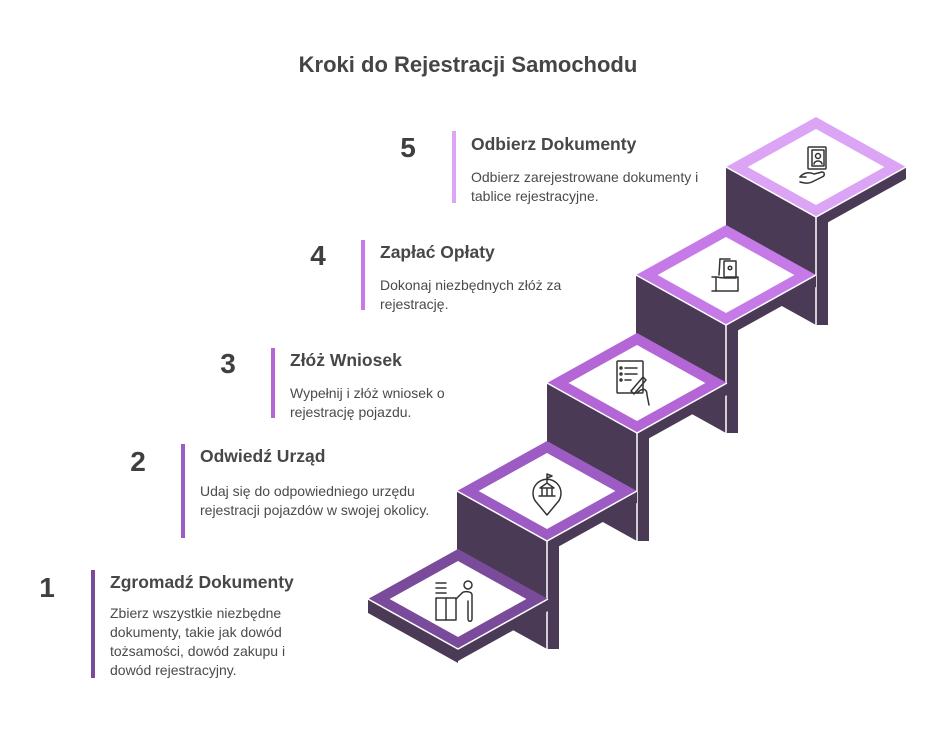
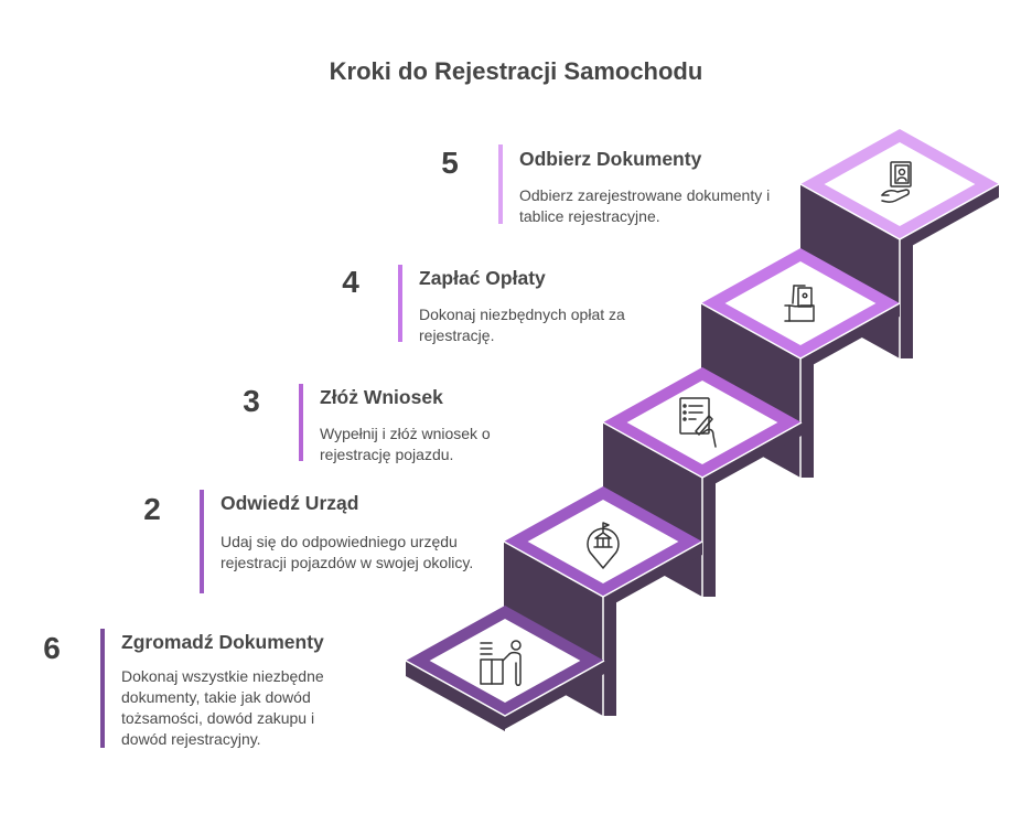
  Kroki do Rejestracji Samochodu
  5
  Odbierz Dokumenty
  Odbierz zarejestrowane dokumenty i tablice rejestracyjne.
  4
  Zapłać Opłaty
- Dokonaj niezbędnych złóż za rejestrację.
+ Dokonaj niezbędnych opłat za rejestrację.
  3
  Złóż Wniosek
  Wypełnij i złóż wniosek o rejestrację pojazdu.
  2
  Odwiedź Urząd
  Udaj się do odpowiedniego urzędu rejestracji pojazdów w swojej okolicy.
- 1
+ 6
  Zgromadź Dokumenty
- Zbierz wszystkie niezbędne dokumenty, takie jak dowód tożsamości, dowód zakupu i dowód rejestracyjny.
+ Dokonaj wszystkie niezbędne dokumenty, takie jak dowód tożsamości, dowód zakupu i dowód rejestracyjny.
